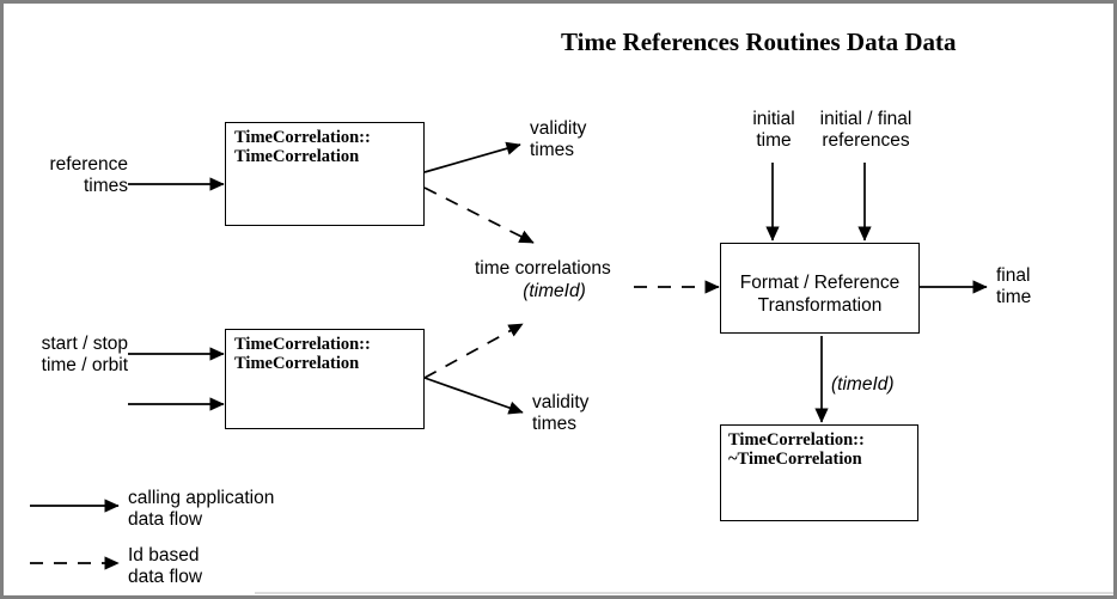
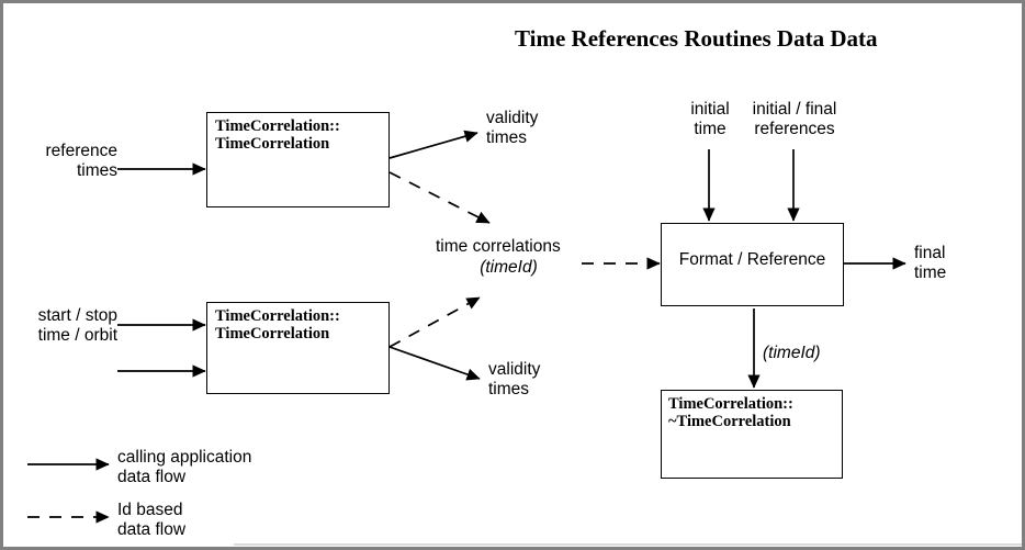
  Time References Routines Data Data
  TimeCorrelation::
  TimeCorrelation
  TimeCorrelation::
  TimeCorrelation
  Format / Reference
- Transformation
  TimeCorrelation::
  ~TimeCorrelation
  reference
  times
  validity
  times
  start / stop
  time / orbit
  validity
  times
  time correlations
  (timeId)
  initial
  time
  initial / final
  references
  final
  time
  (timeId)
  calling application
  data flow
  Id based
  data flow
